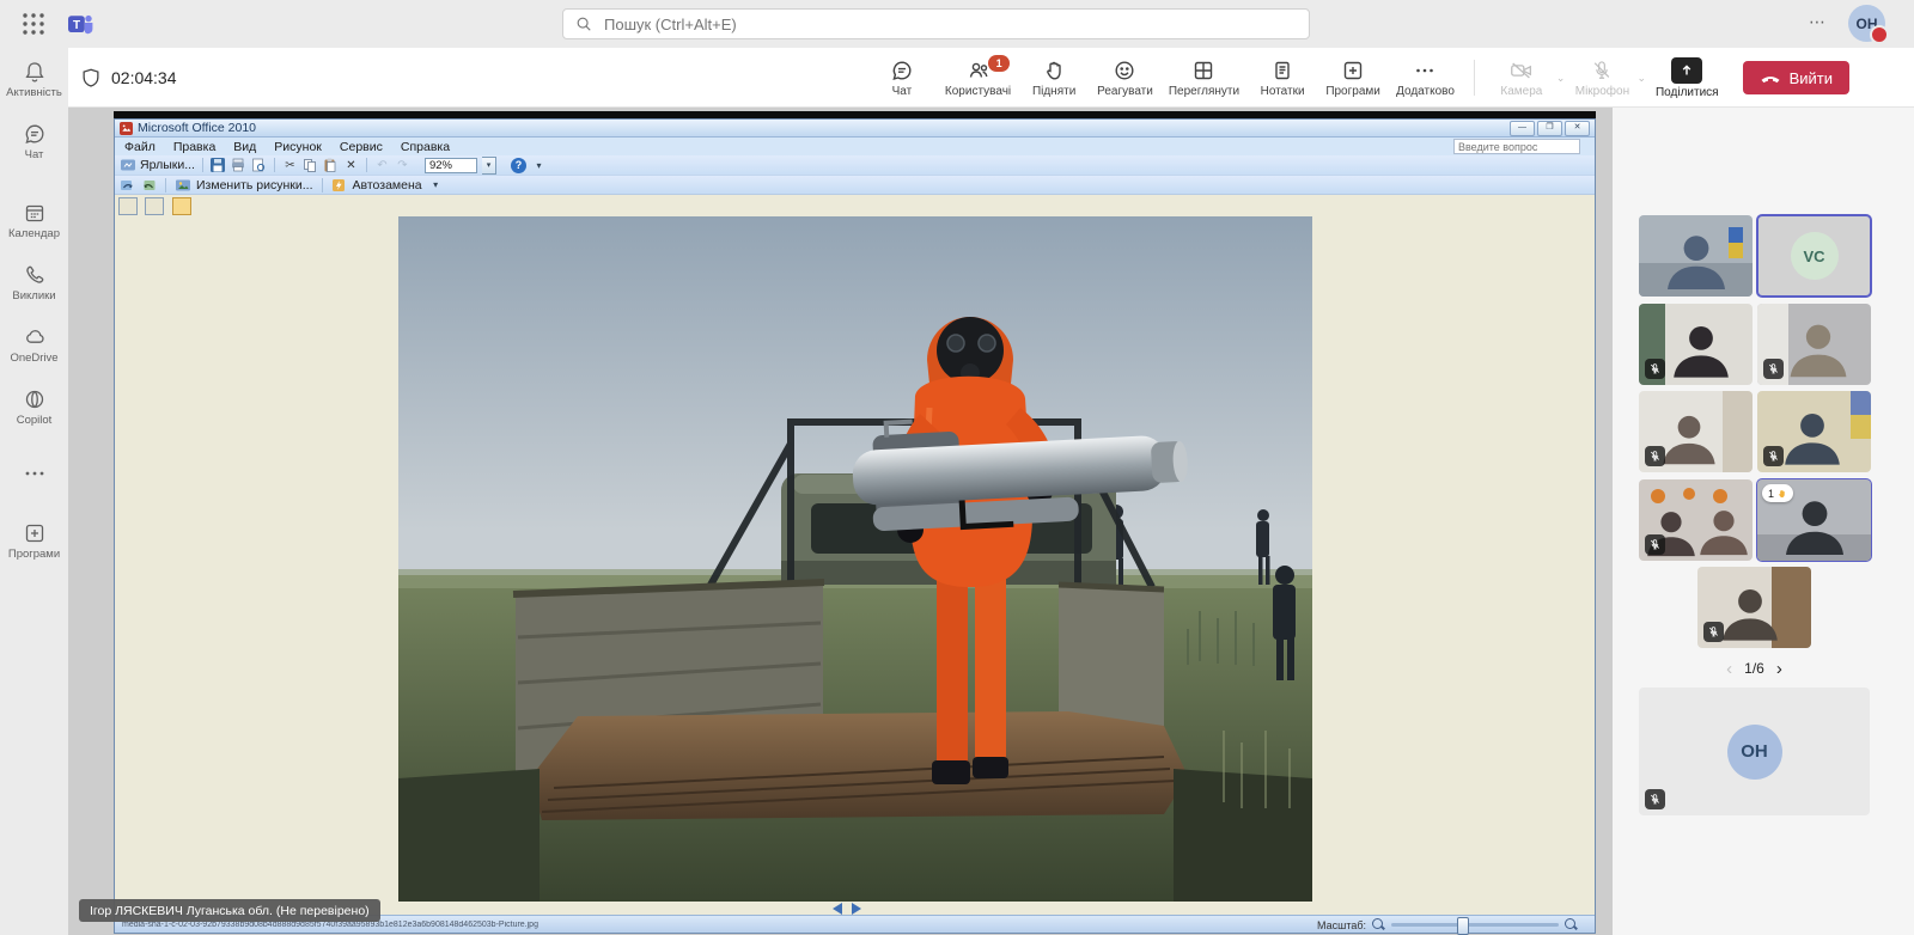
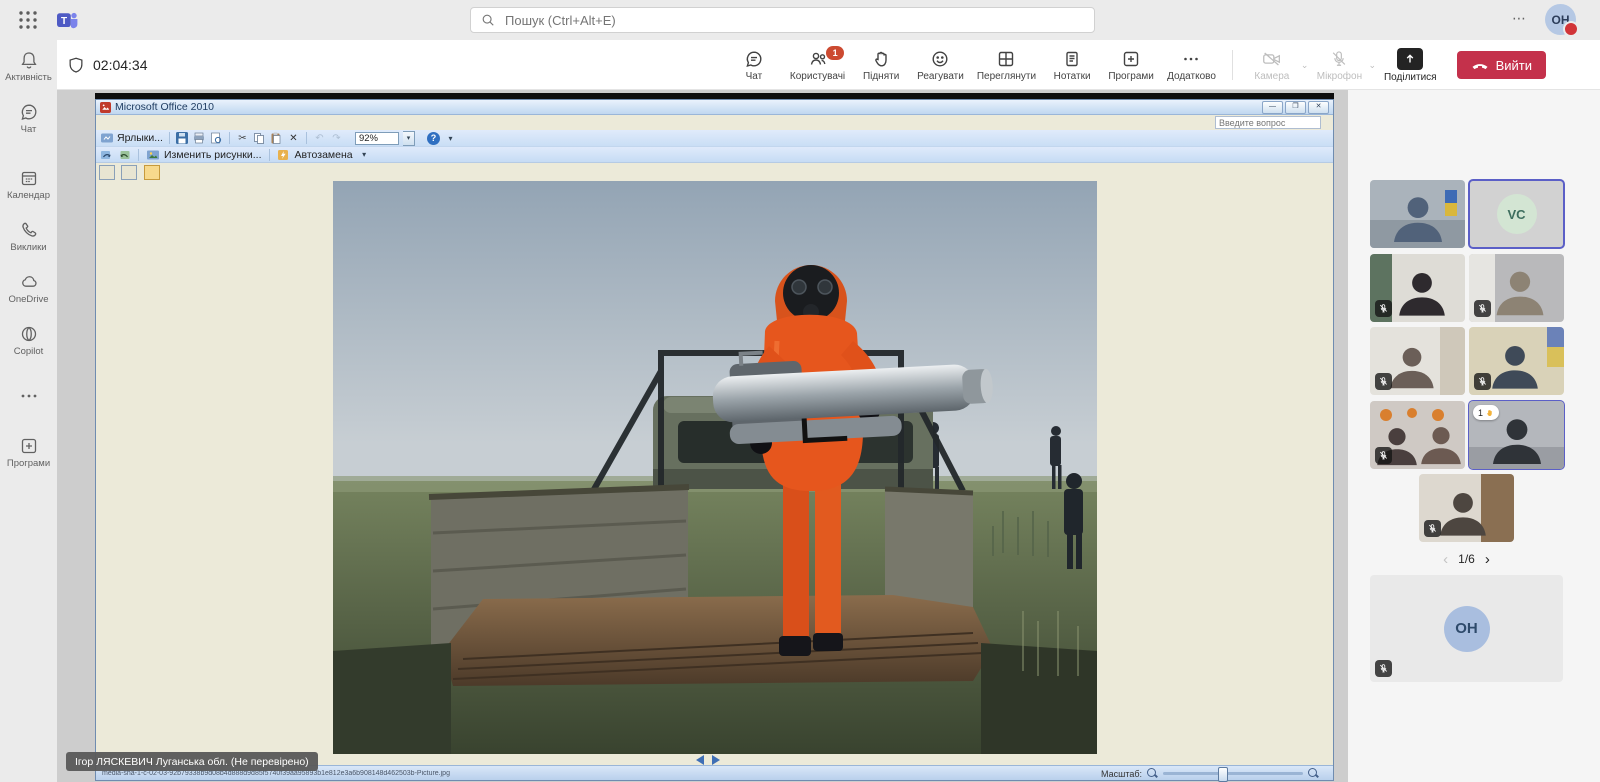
  T
  Пошук (Ctrl+Alt+E)
  ⋯
  ОН
  Активність
  Чат
  Календар
  Виклики
  OneDrive
  Copilot
  Програми
  02:04:34
  Чат
  1
  Користувачі
  Підняти
  Реагувати
  Переглянути
  Нотатки
  Програми
  Додатково
  Камера
  ⌄
  Мікрофон
  ⌄
  Поділитися
  Вийти
  Microsoft Office 2010
- Файл
- Правка
- Вид
- Рисунок
- Сервис
- Справка
  Введите вопрос
  Ярлыки...
  ✂
  ✕
  ↶
  ↷
  92%
  ?
  ▾
  Изменить рисунки...
  Автозамена
  ▾
  Масштаб:
  Ігор ЛЯСКЕВИЧ Луганська обл. (Не перевірено)
  VC
  1
  ‹
  1/6
  ›
  ОН
